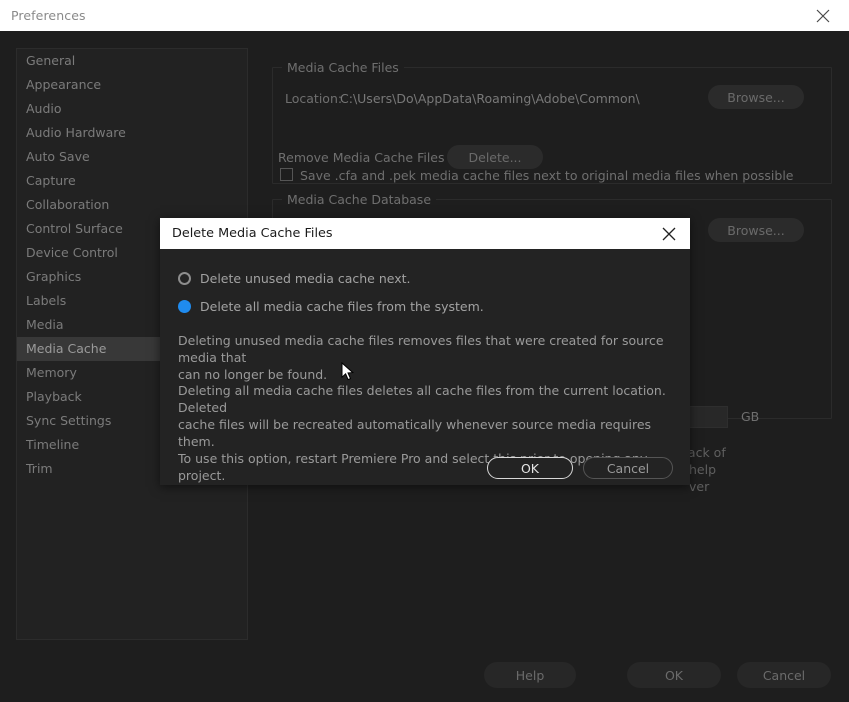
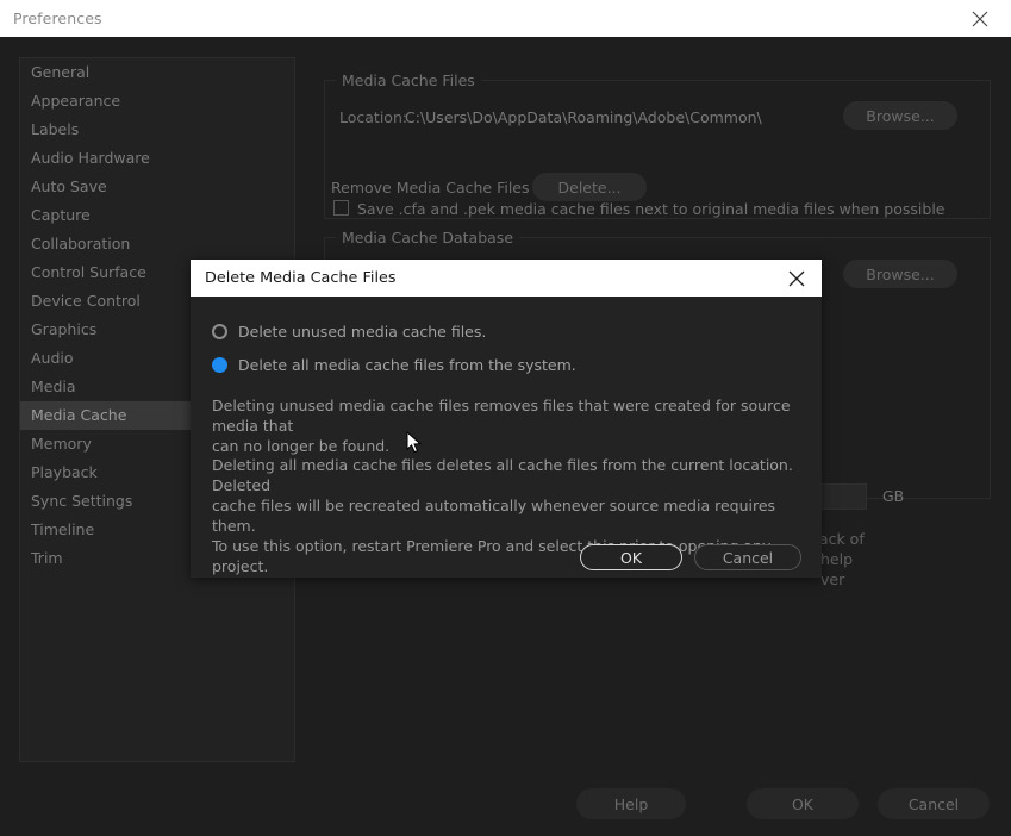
  Preferences
  General
  Appearance
- Audio
+ Labels
  Audio Hardware
  Auto Save
  Capture
  Collaboration
  Control Surface
  Device Control
  Graphics
- Labels
+ Audio
  Media
  Media Cache
  Memory
  Playback
  Sync Settings
  Timeline
  Trim
  Media Cache Files
  Location:
  C:\Users\Do\AppData\Roaming\Adobe\Common\
  Browse...
  Save .cfa and .pek media cache files next to original media files when possible
  Remove Media Cache Files
  Delete...
  Media Cache Database
  Browse...
  GB
  ack of
  help
  ver
  Help
  OK
  Cancel
  Delete Media Cache Files
- Delete unused media cache next.
+ Delete unused media cache files.
  Delete all media cache files from the system.
  Deleting unused media cache files removes files that were created for source media that
  can no longer be found.
  Deleting all media cache files deletes all cache files from the current location. Deleted
  cache files will be recreated automatically whenever source media requires them.
  To use this option, restart Premiere Pro and select op project.
  OK
  Cancel
